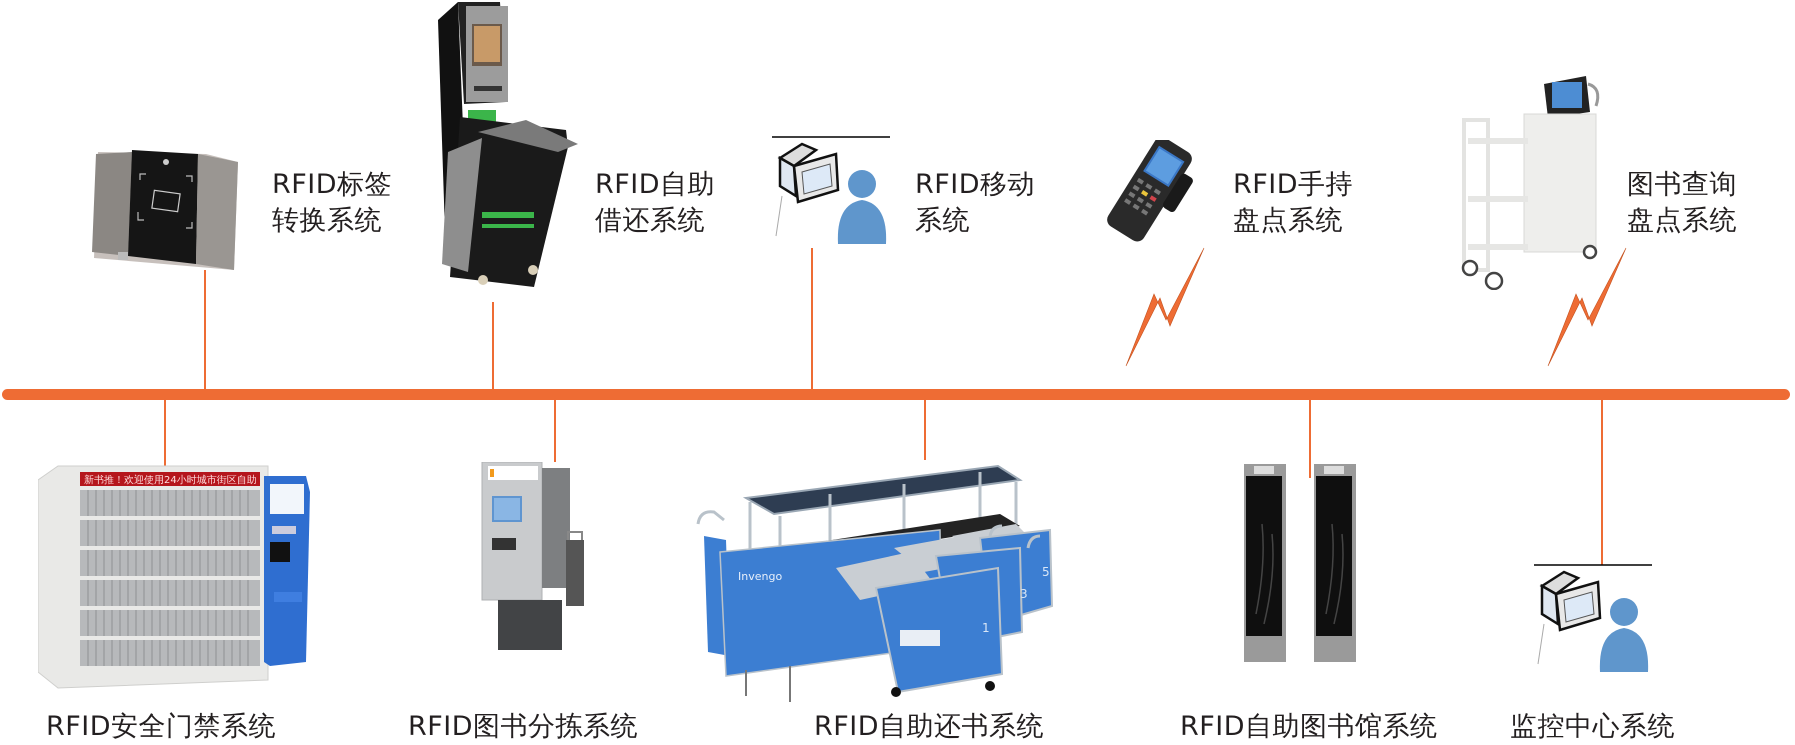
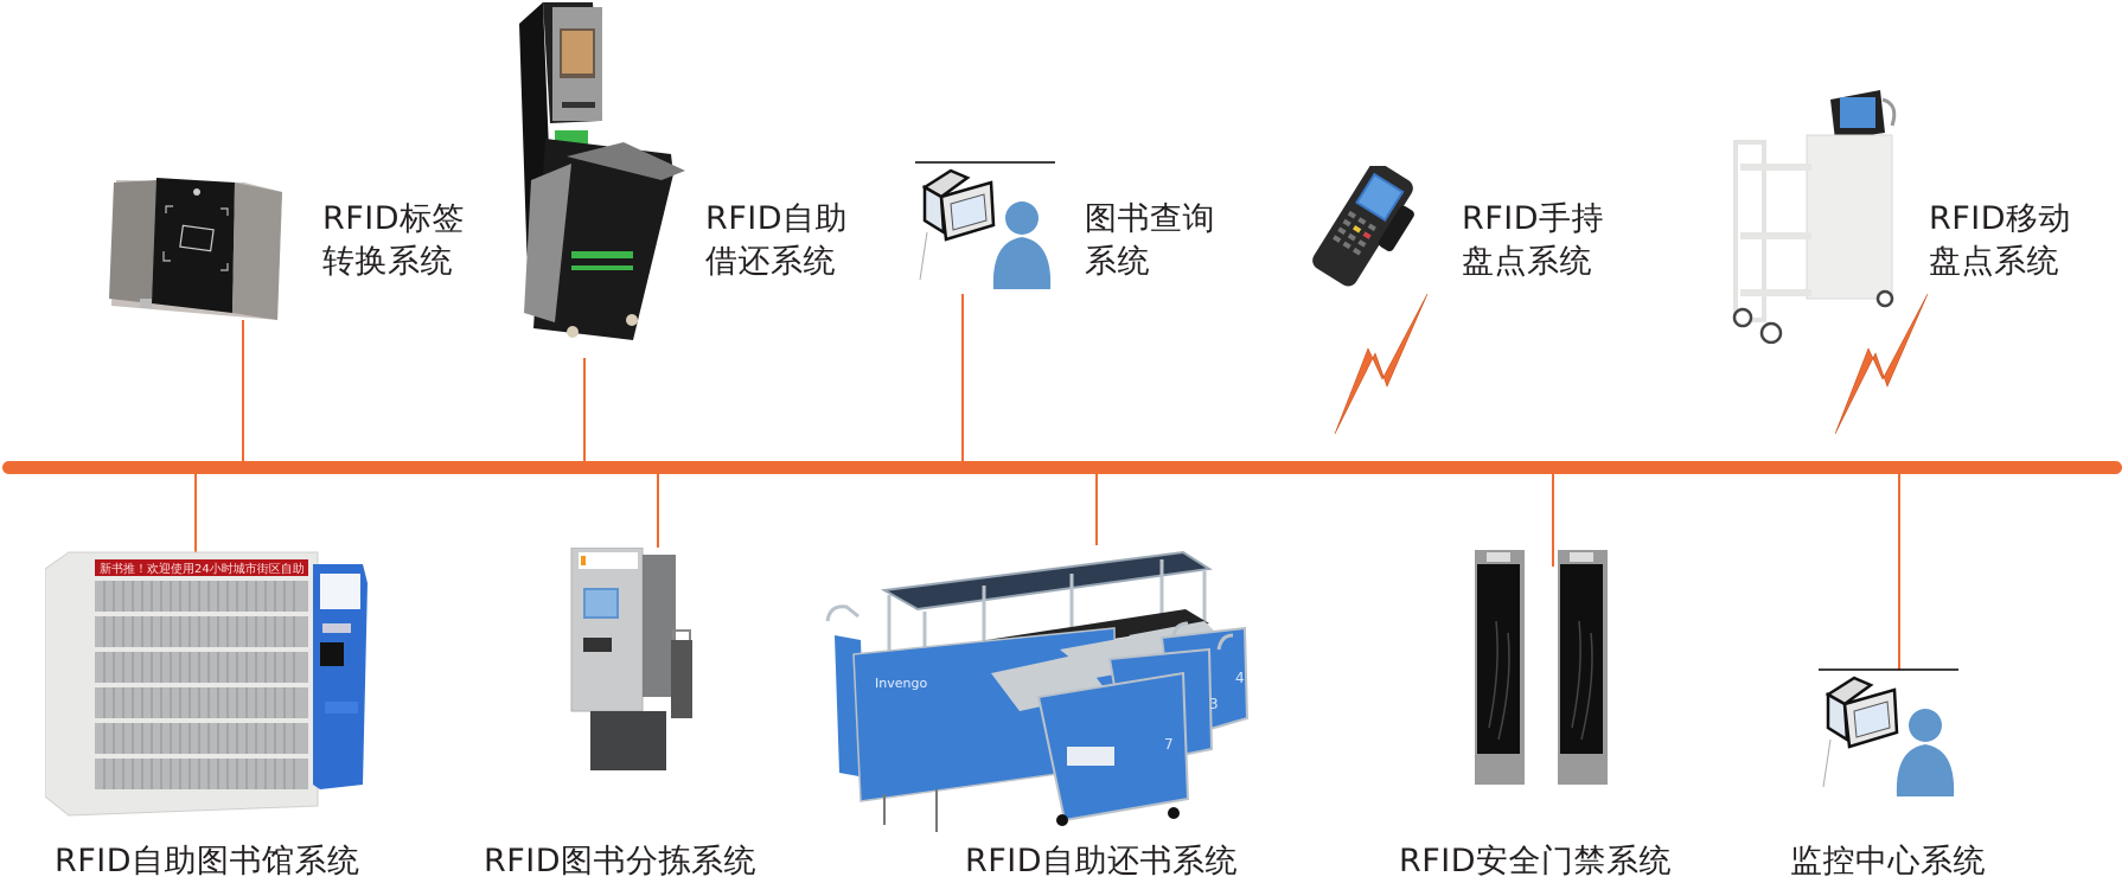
  RFID标签
  转换系统
  RFID自助
  借还系统
- RFID移动
+ 图书查询
  系统
  RFID手持
  盘点系统
- 图书查询
+ RFID移动
  盘点系统
  新书推！欢迎使用24小时城市街区自助
- RFID安全门禁系统
+ RFID自助图书馆系统
  RFID图书分拣系统
  Invengo
- 1
+ 7
  3
- 5
+ 4
  RFID自助还书系统
- RFID自助图书馆系统
+ RFID安全门禁系统
  监控中心系统
